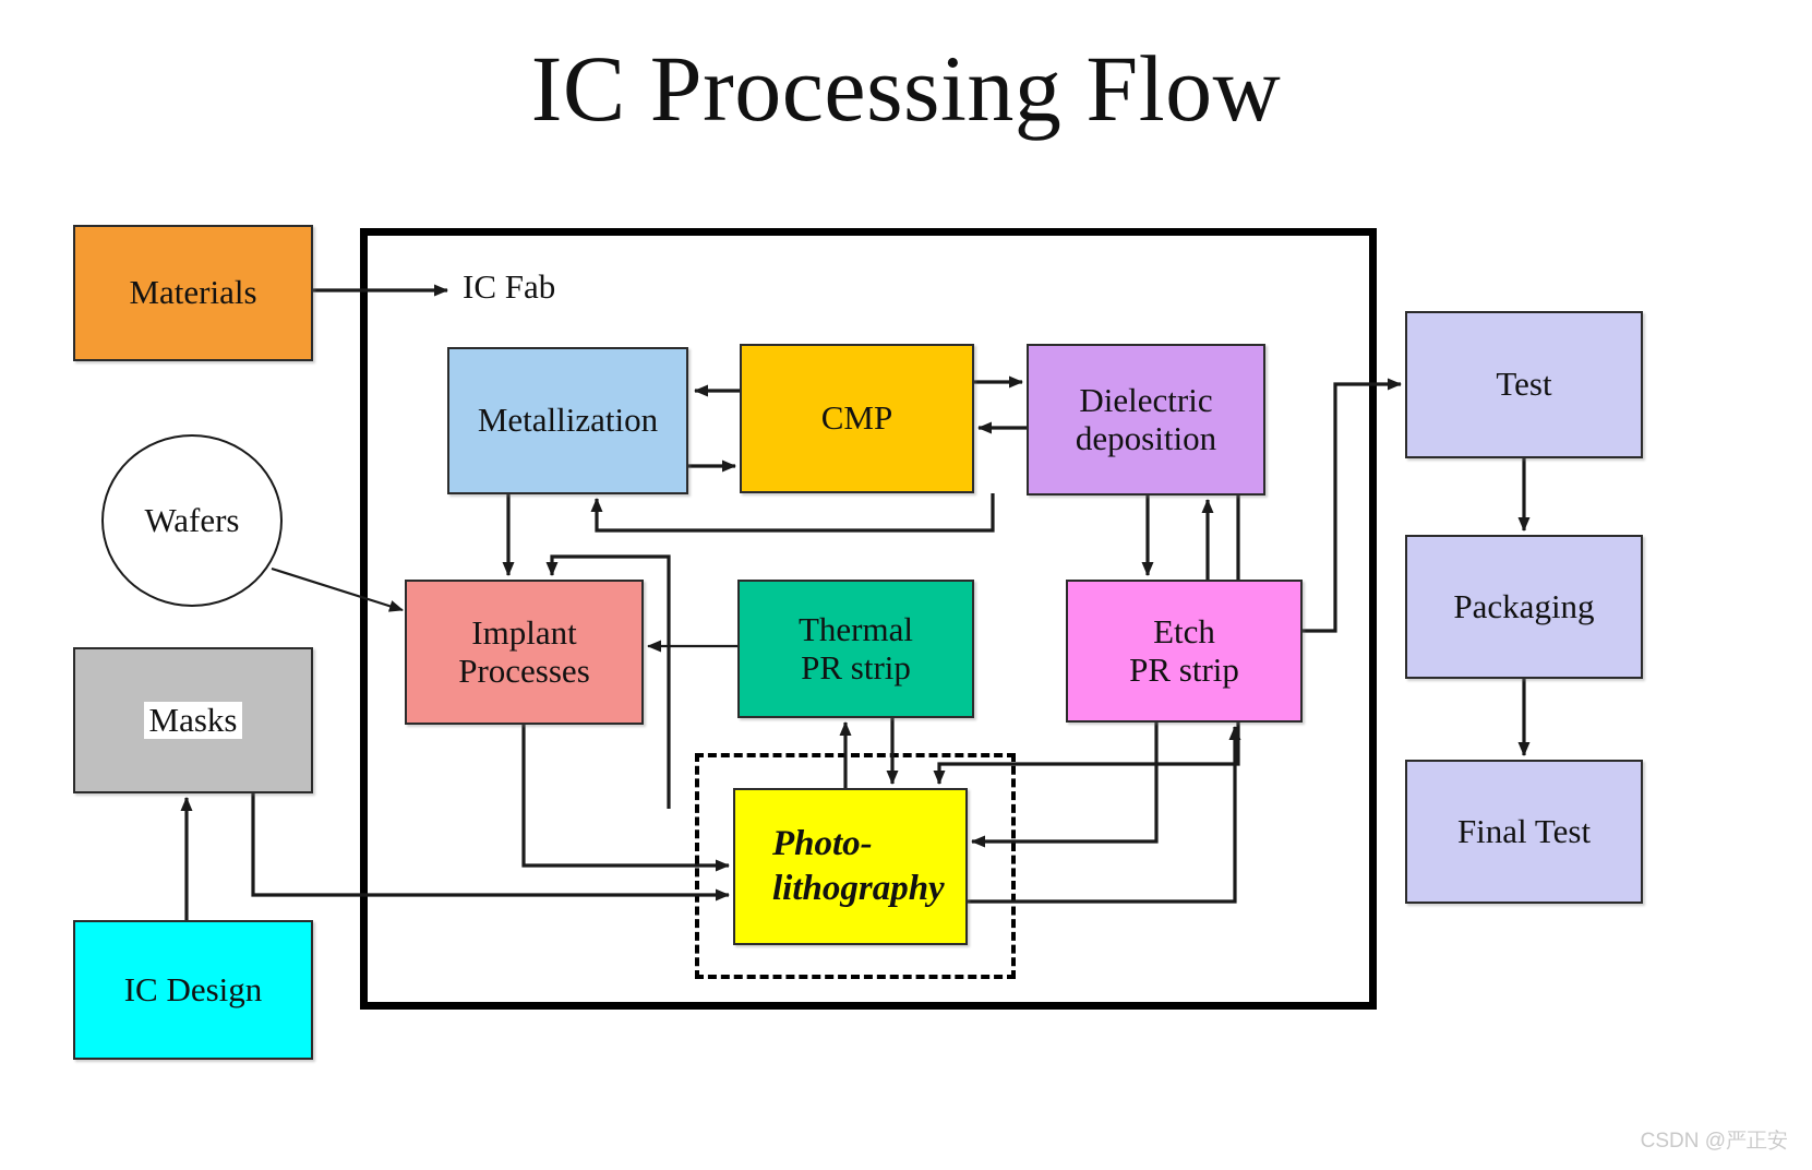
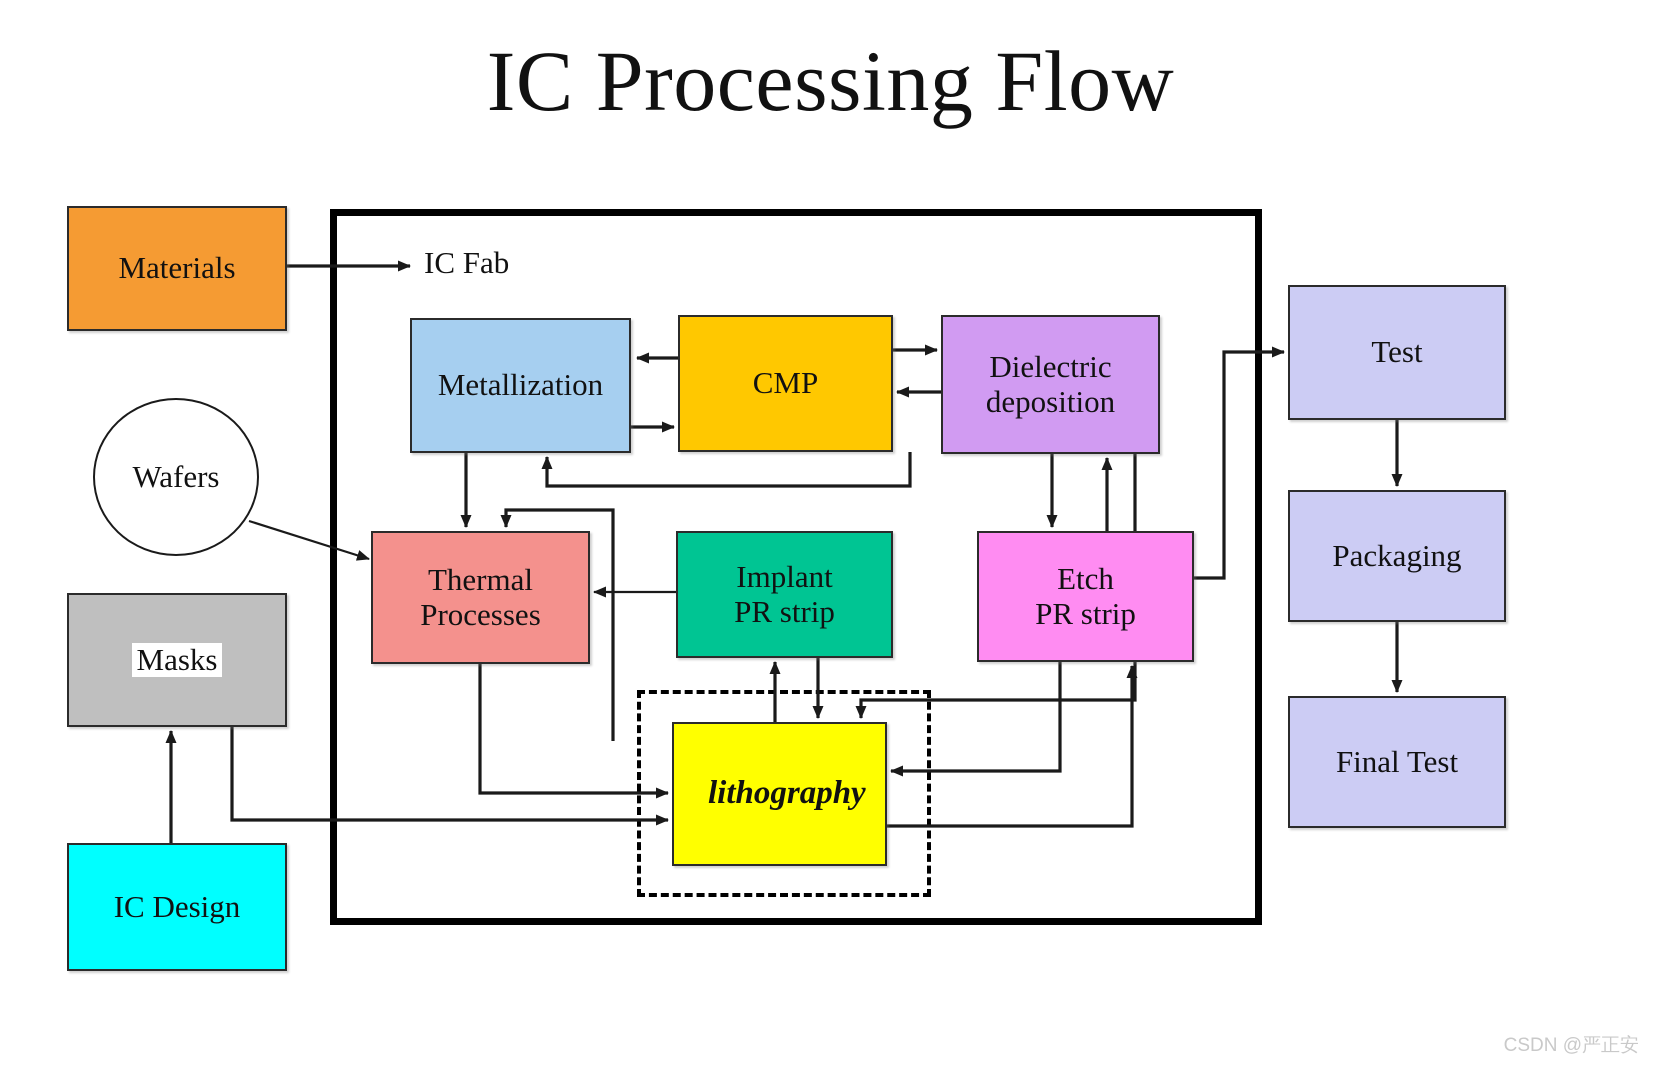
  IC Processing Flow
  IC Fab
  Materials
  Wafers
  Masks
  IC Design
  Metallization
  CMP
  Dielectric
  deposition
- Implant
+ Thermal
  Processes
- Thermal
+ Implant
  PR strip
  Etch
  PR strip
- Photo-
  lithography
  Test
  Packaging
  Final Test
  CSDN @严正安
